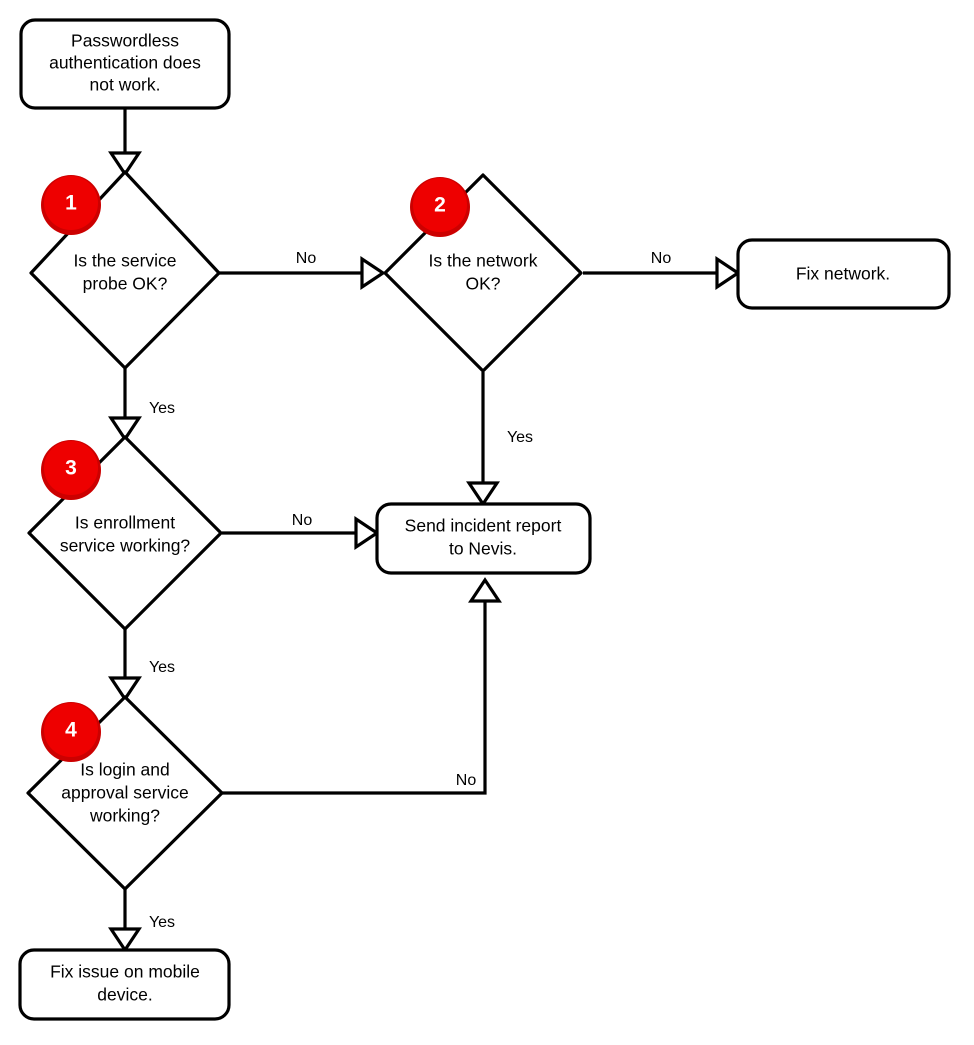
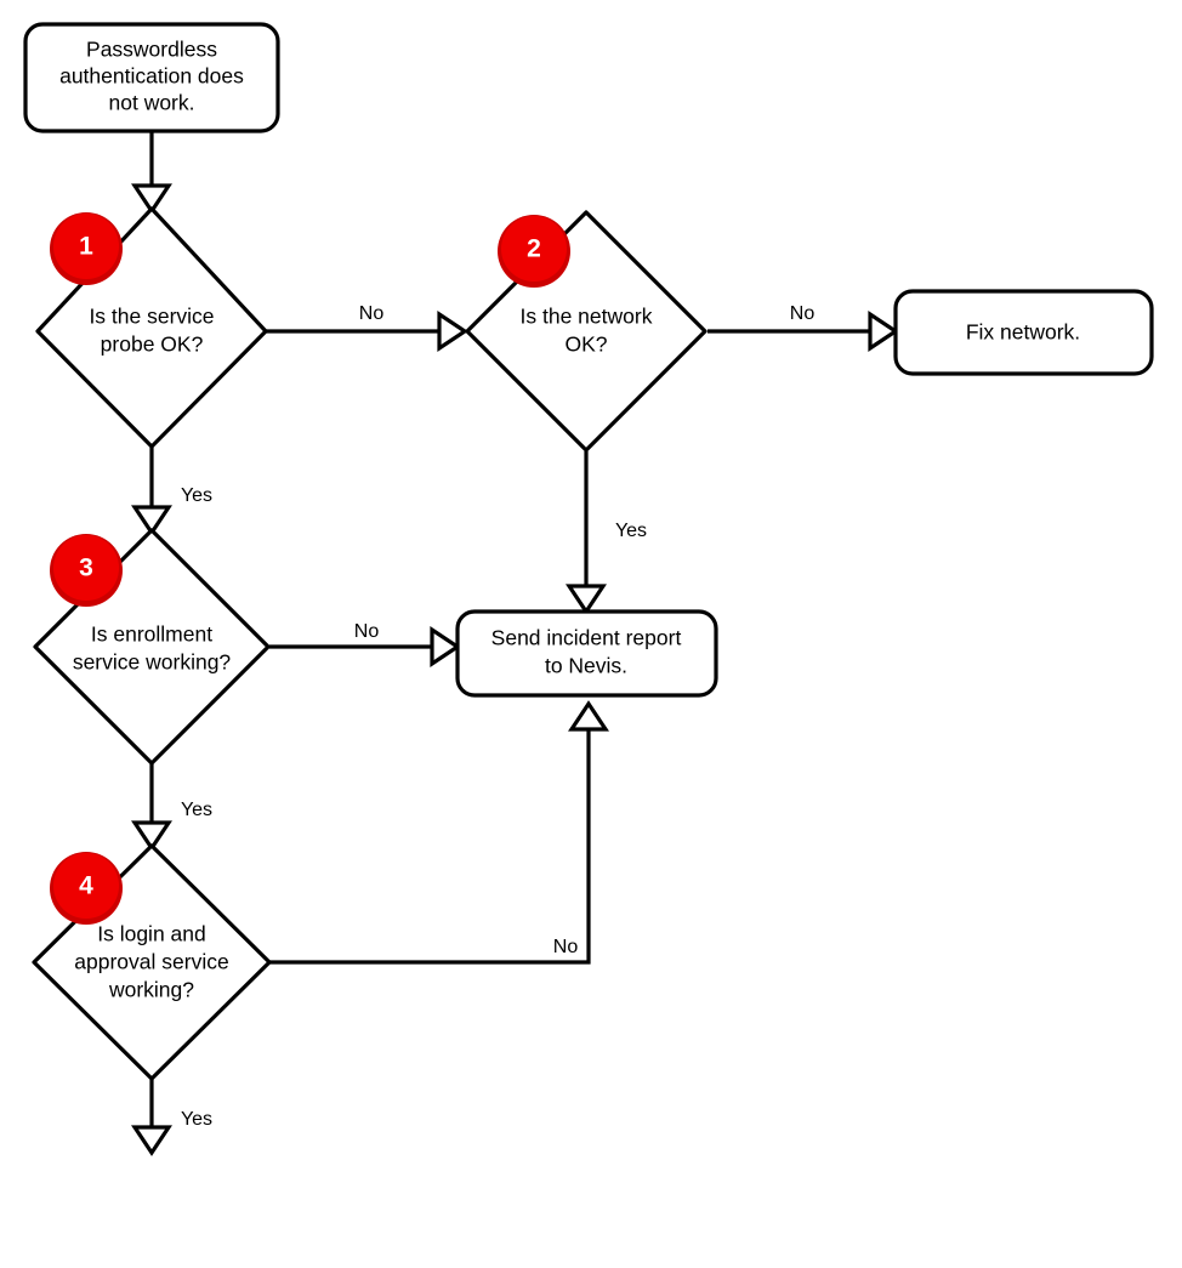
  No
  Yes
  No
  Yes
  No
  Yes
  No
  Yes
  Passwordless
  authentication does
  not work.
  Is the service
  probe OK?
  Is the network
  OK?
  Fix network.
  Is enrollment
  service working?
  Send incident report
  to Nevis.
  Is login and
  approval service
  working?
- Fix issue on mobile
- device.
  1
  2
  3
  4
